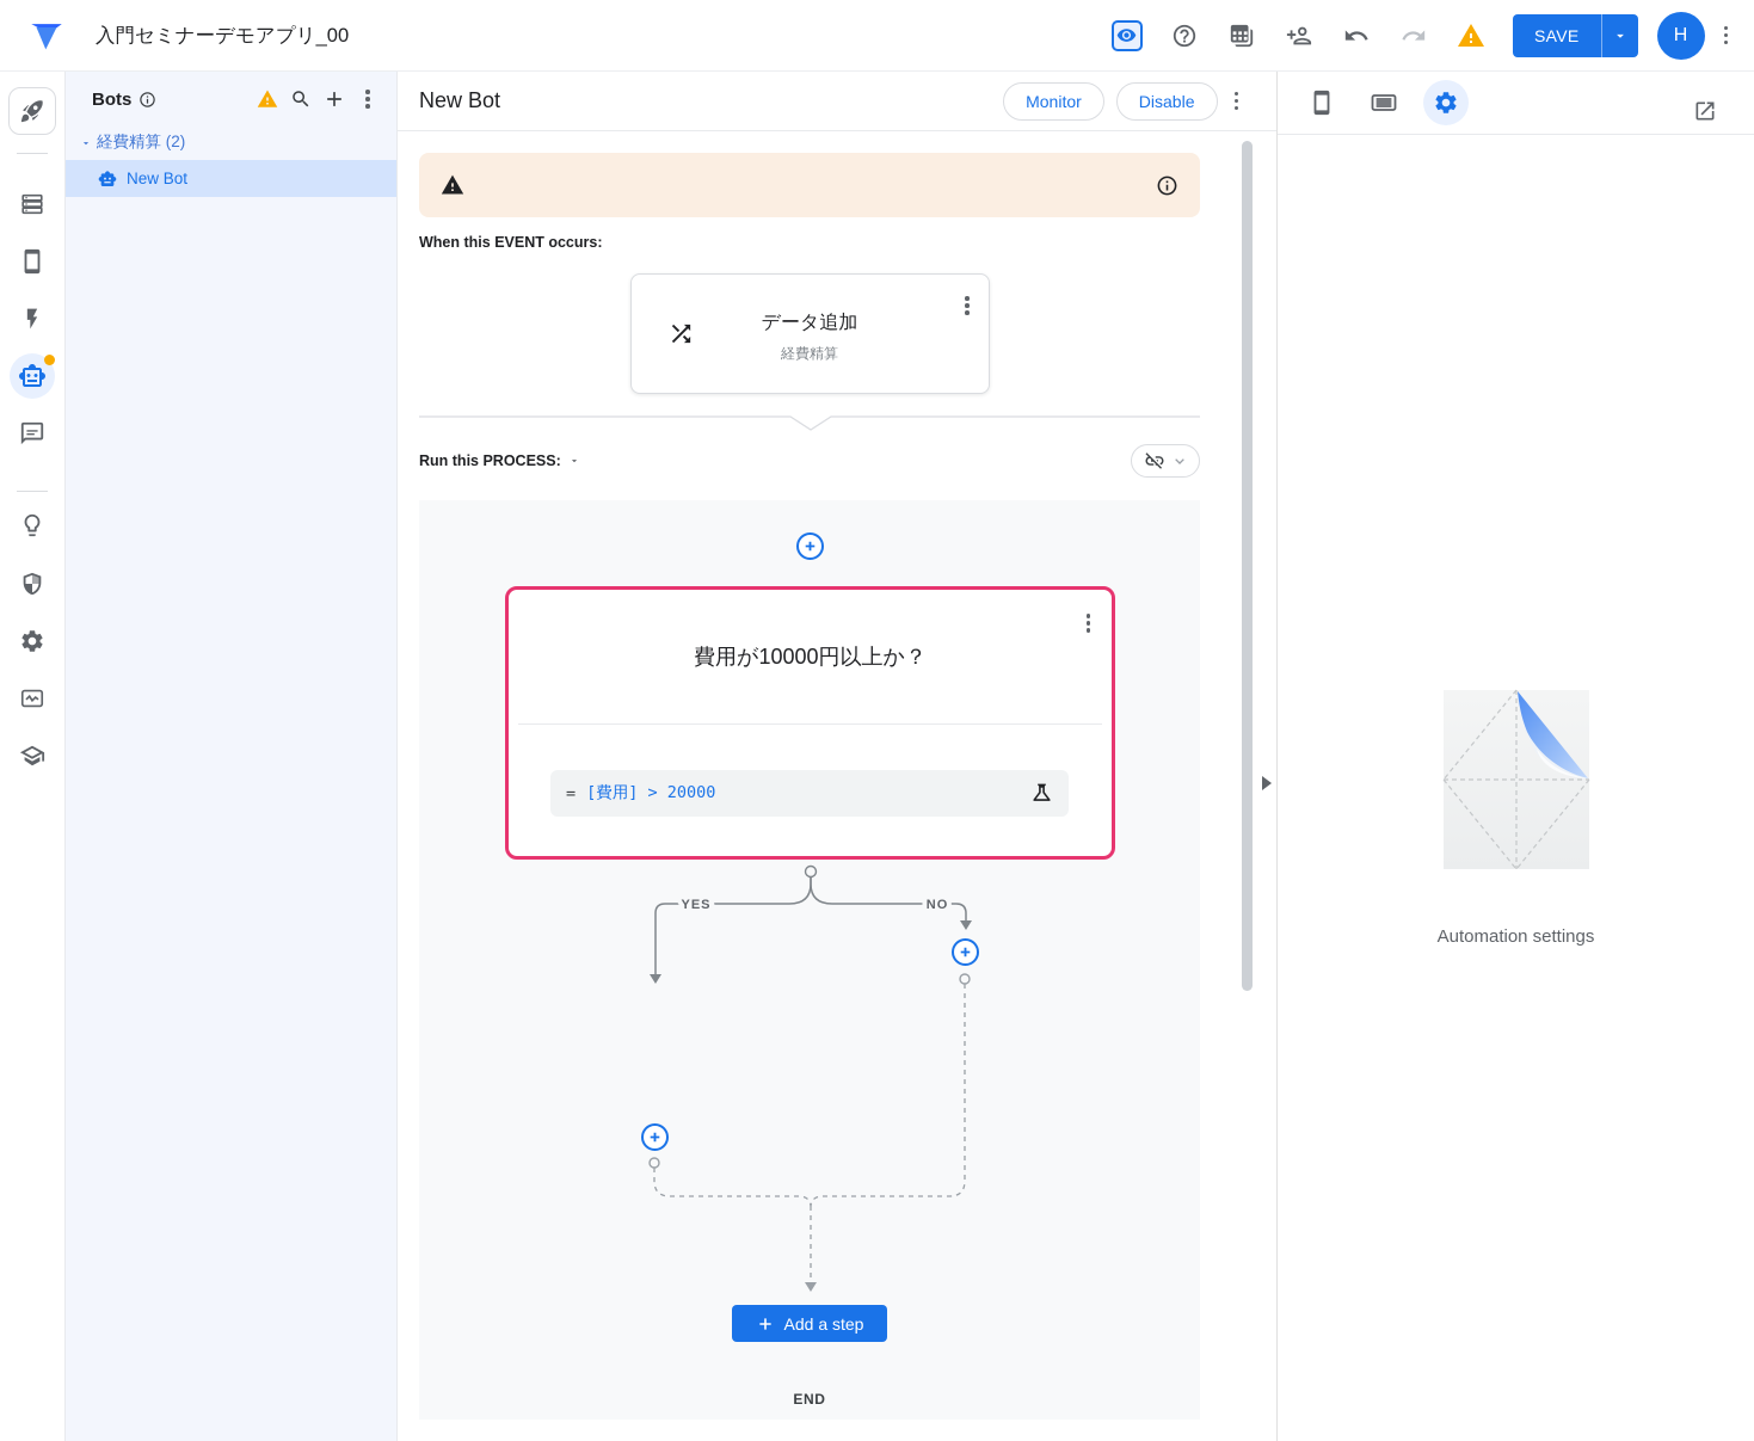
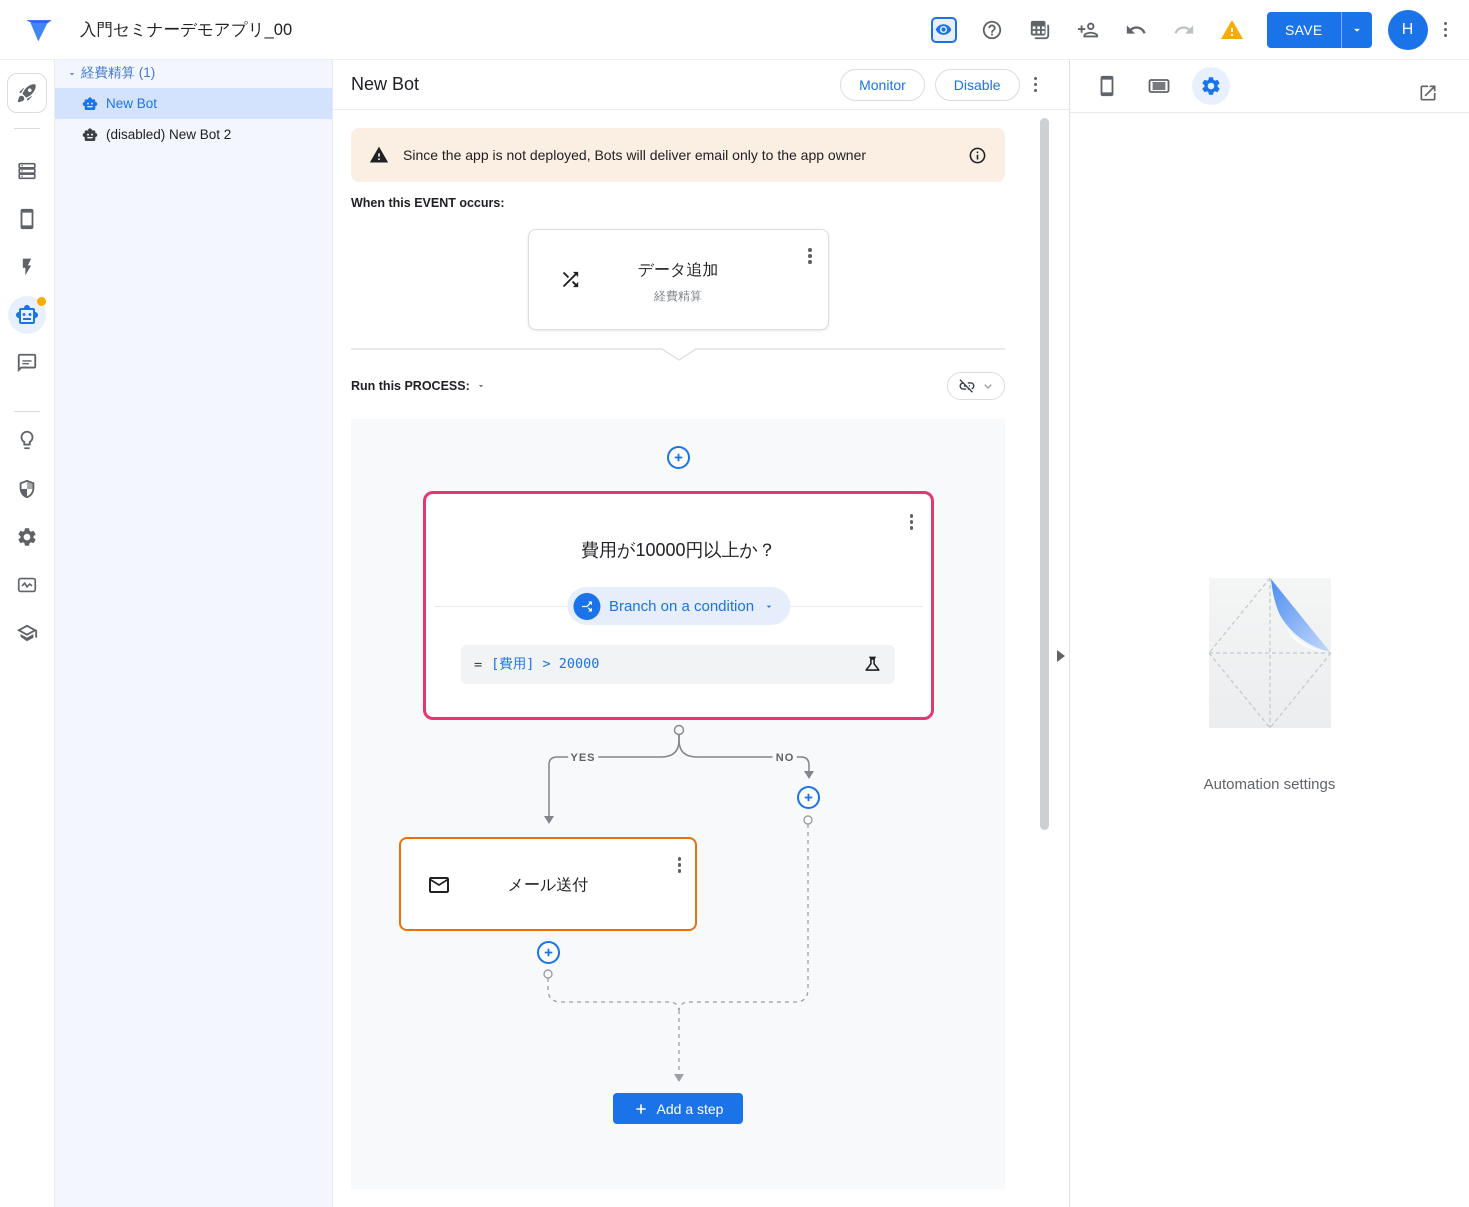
  入門セミナーデモアプリ_00
  SAVE
  H
- Bots
- 経費精算 (2)
+ 経費精算 (1)
  New Bot
+ (disabled) New Bot 2
  New Bot
  Monitor
  Disable
+ Since the app is not deployed, Bots will deliver email only to the app owner
  When this EVENT occurs:
  データ追加
  経費精算
  Run this PROCESS:
  YES
  NO
  費用が10000円以上か？
+ Branch on a condition
  =
  [費用] > 20000
+ メール送付
  Add a step
- END
  Automation settings
